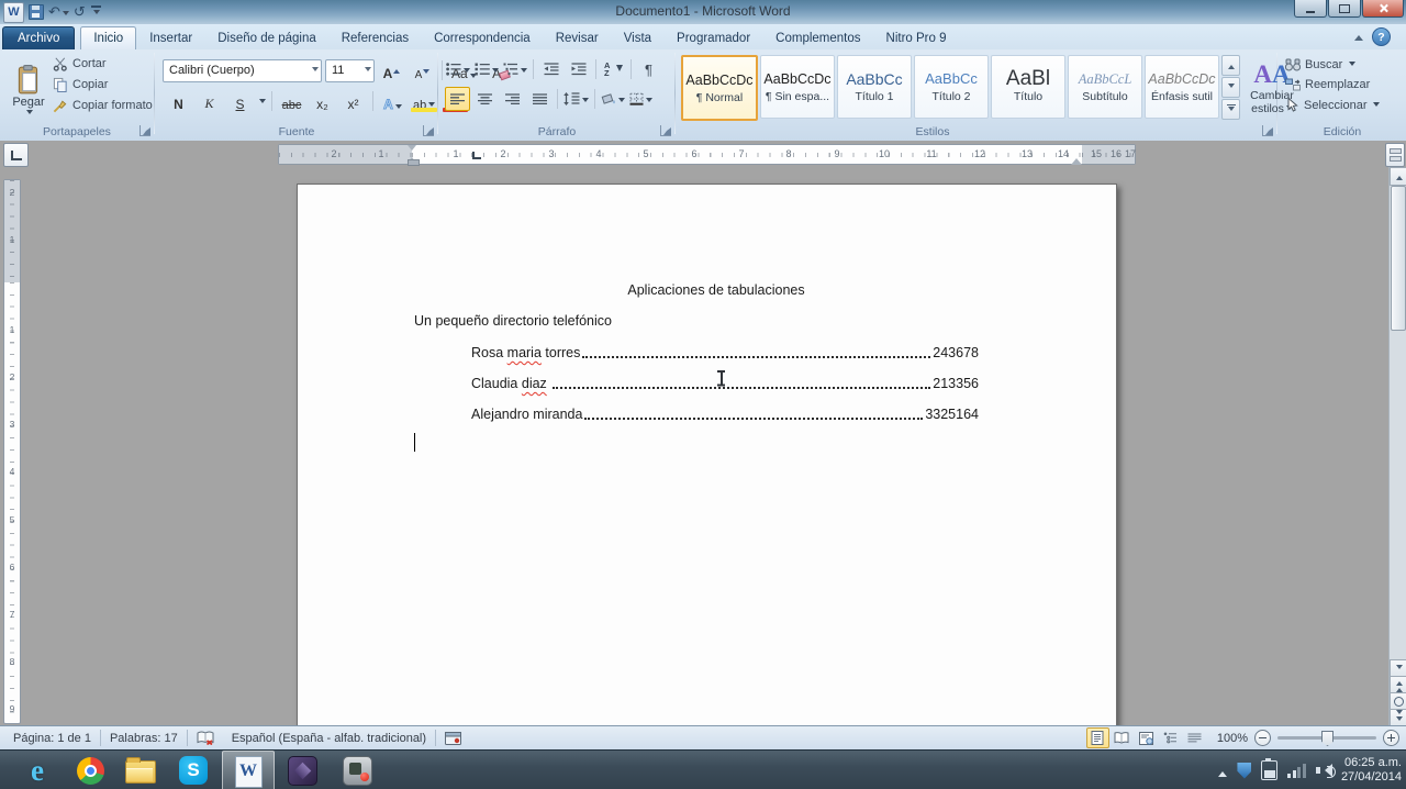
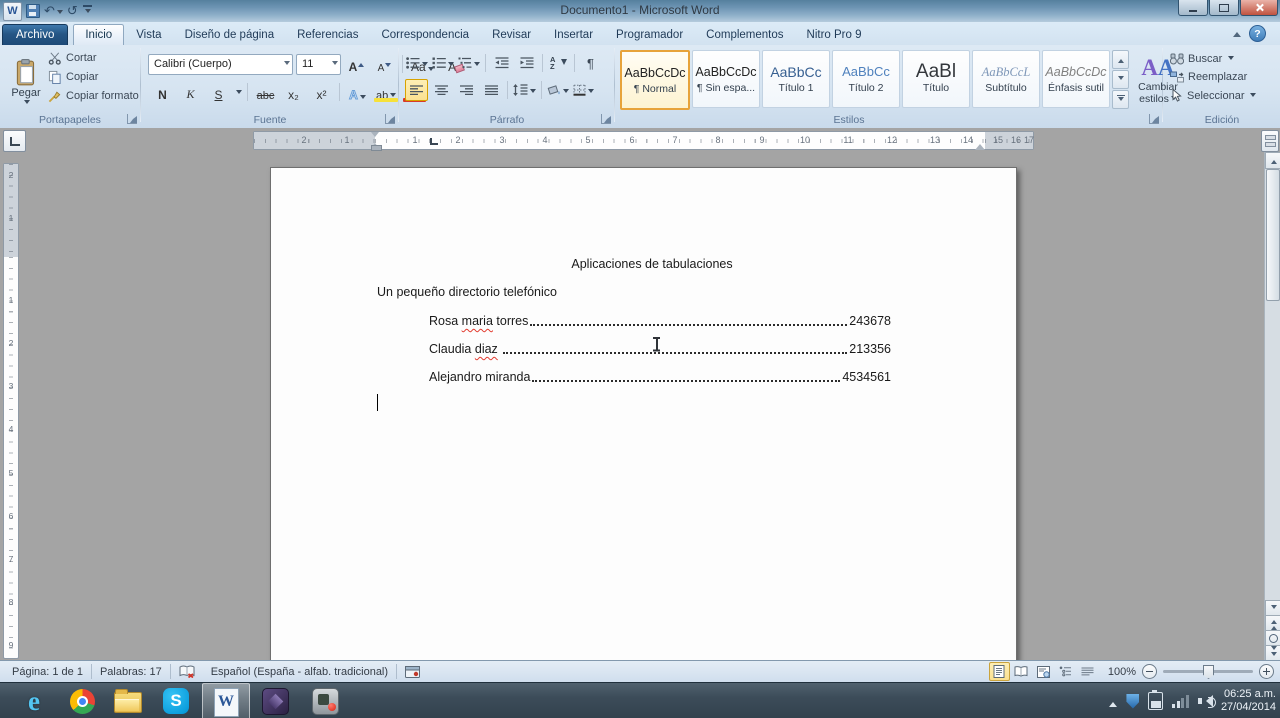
  W
  ↶
  ↺
  Documento1 - Microsoft Word
  Archivo
  Inicio
- Insertar
+ Vista
  Diseño de página
  Referencias
  Correspondencia
  Revisar
- Vista
+ Insertar
  Programador
  Complementos
  Nitro Pro 9
  ?
  Pegar
  Cortar
  Copiar
  Copiar formato
  Portapapeles
  Calibri (Cuerpo)
  11
  A
  A
  A
  N
  K
  S
  abc
  x₂
  x²
  A
  ab
  Fuente
  AZ
  ¶
  Párrafo
  AaBbCcDc
  ¶ Normal
  AaBbCcDc
  ¶ Sin espa...
  AaBbCc
  Título 1
  AaBbCc
  Título 2
  AaBl
  Título
  AaBbCcL
  Subtítulo
  AaBbCcDc
  Énfasis sutil
  AA
  Cambiar
  estilos
  Estilos
  Buscar
  Reemplazar
  Seleccionar
  Edición
  2
  1
  1
  2
  3
  4
  5
  6
  7
  8
  9
  10
  11
  12
  13
  14
  15
  16
  17
  2
  1
  1
  2
  3
  4
  5
  6
  7
  8
  9
  Aplicaciones de tabulaciones
  Un pequeño directorio telefónico
  Rosa
  maria
  torres
  243678
  Claudia
  diaz
  213356
  Alejandro miranda
- 3325164
+ 4534561
  Página: 1 de 1
  Palabras: 17
  Español (España - alfab. tradicional)
  100%
  e
  S
  W
  06:25 a.m.
  27/04/2014
